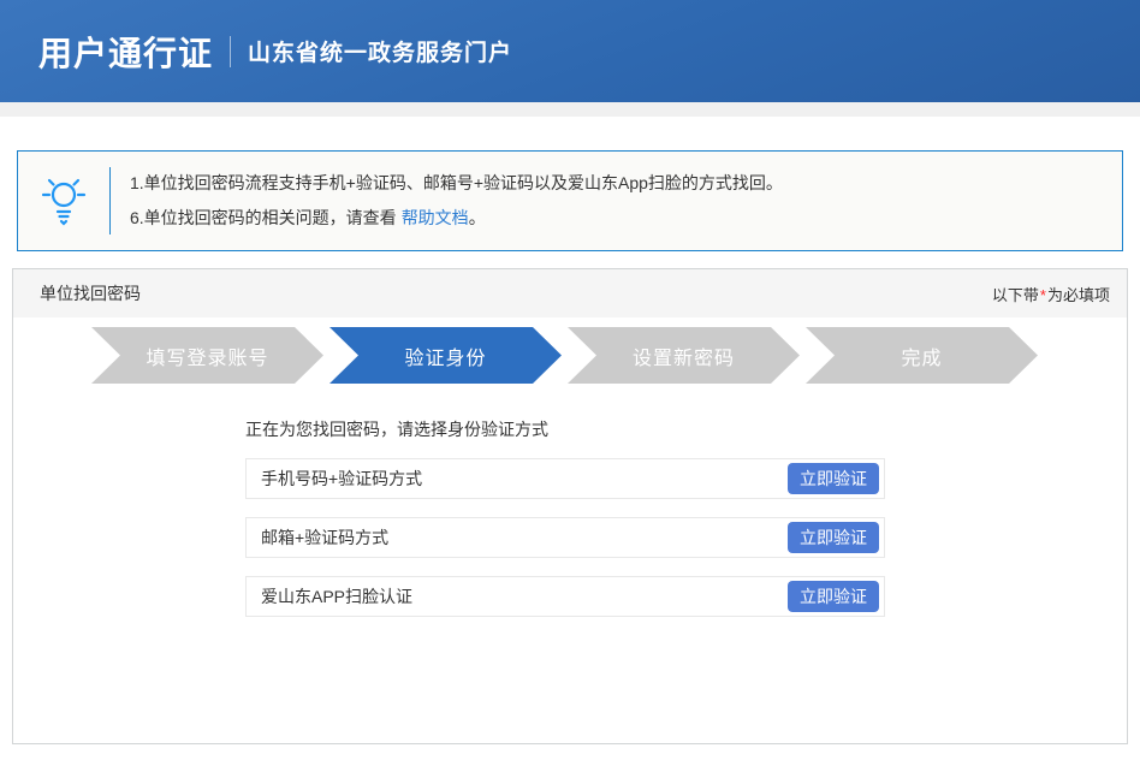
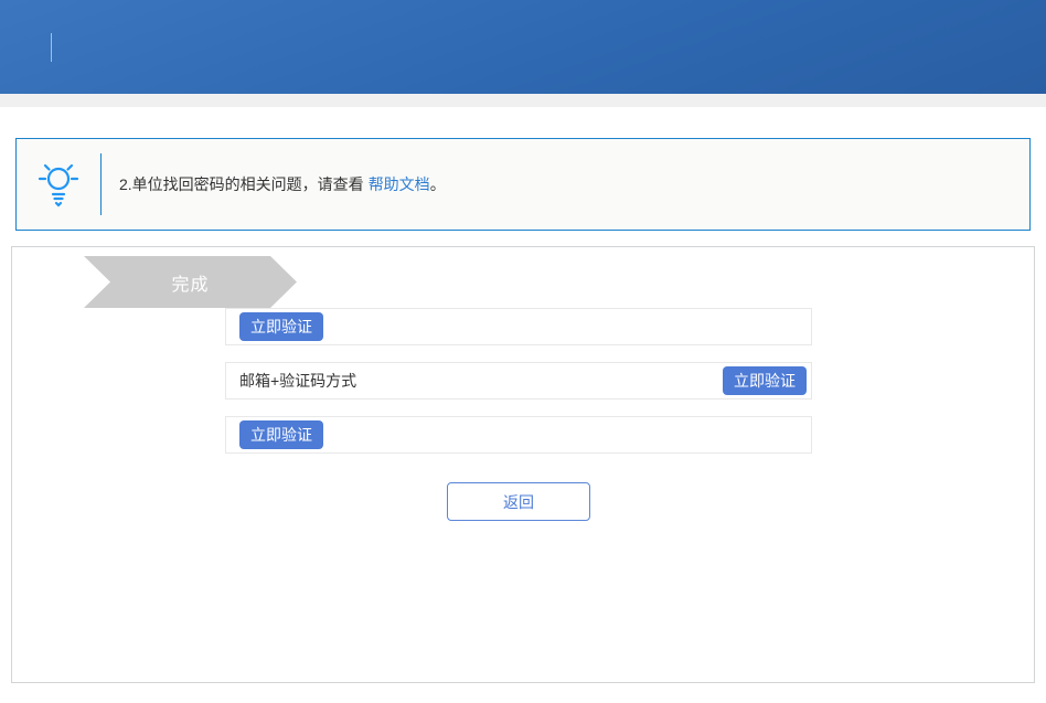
- 用户通行证
- 山东省统一政务服务门户
- 1.单位找回密码流程支持手机+验证码、邮箱号+验证码以及爱山东App扫脸的方式找回。
- 6.单位找回密码的相关问题，请查看 帮助文档。
+ 2.单位找回密码的相关问题，请查看 帮助文档。
- 单位找回密码
- 以下带*为必填项
- 填写登录账号
- 验证身份
- 设置新密码
  完成
- 正在为您找回密码，请选择身份验证方式
- 手机号码+验证码方式
  立即验证
  邮箱+验证码方式
  立即验证
- 爱山东APP扫脸认证
  立即验证
+ 返回
